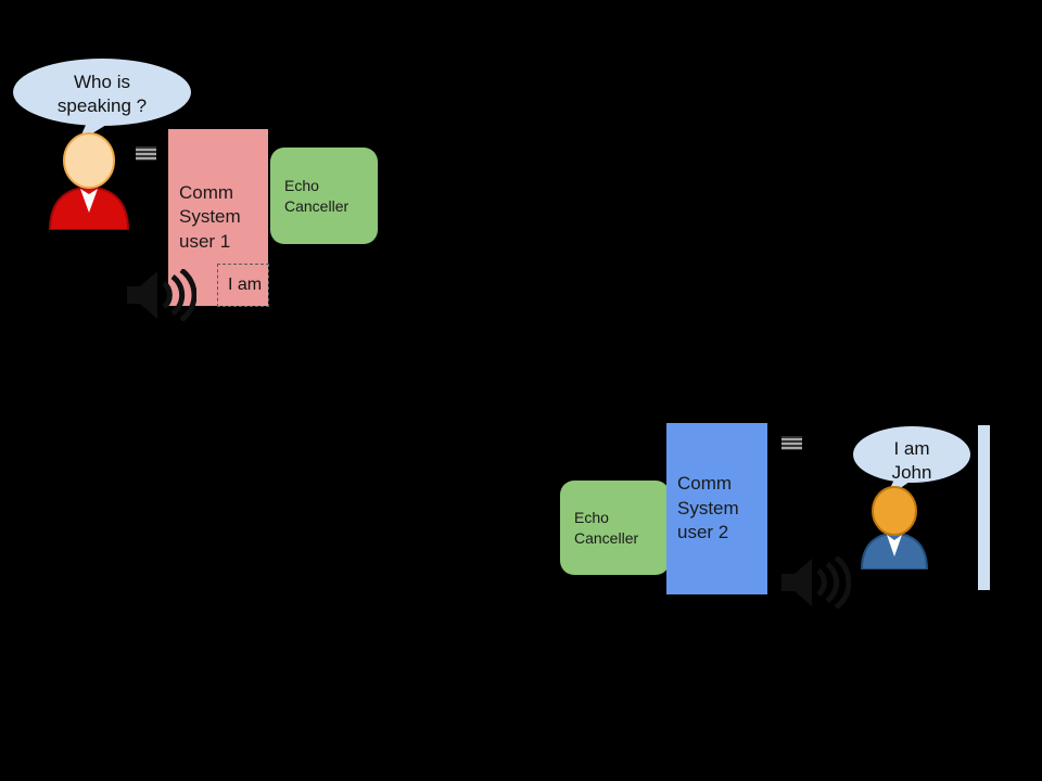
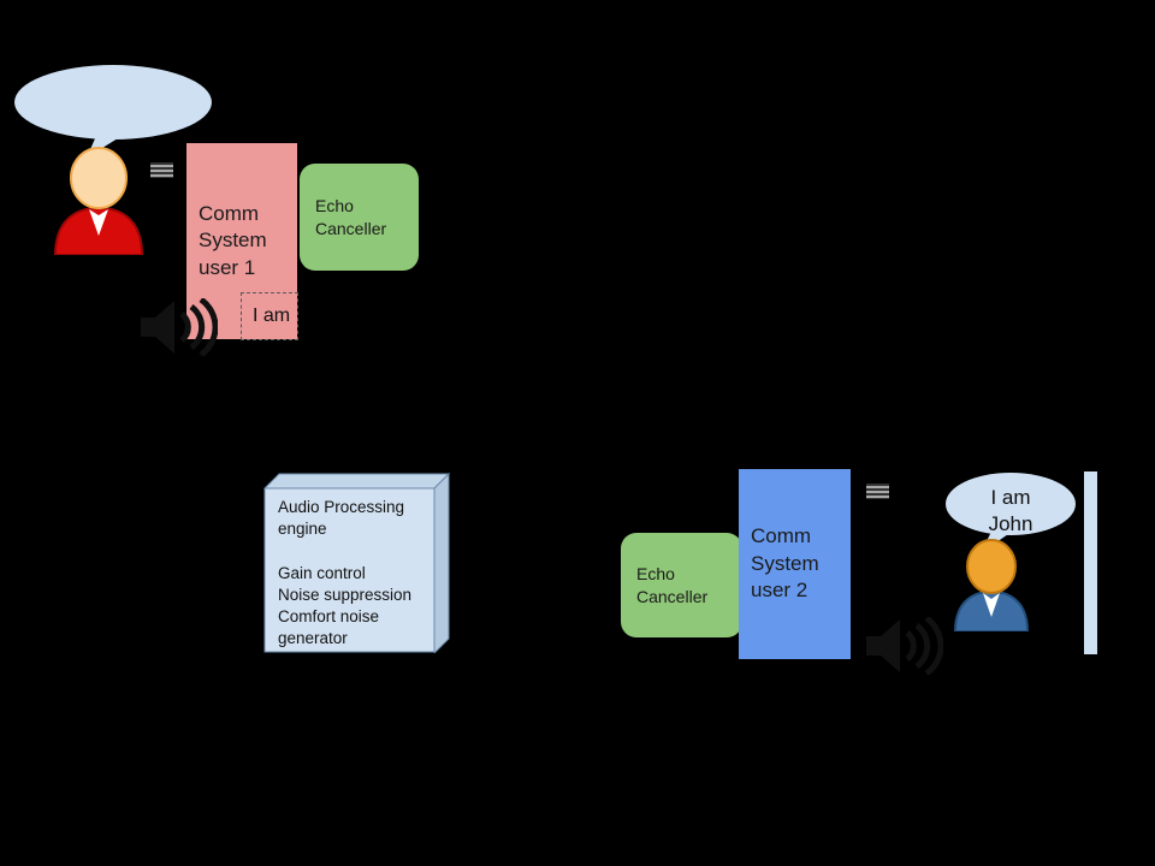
- Who is
- speaking ?
  Comm
  System
  user 1
  I am
  Echo
  Canceller
+ Audio Processing
+ engine
+ Gain control
+ Noise suppression
+ Comfort noise
+ generator
  Echo
  Canceller
  Comm
  System
  user 2
  I am
  John
